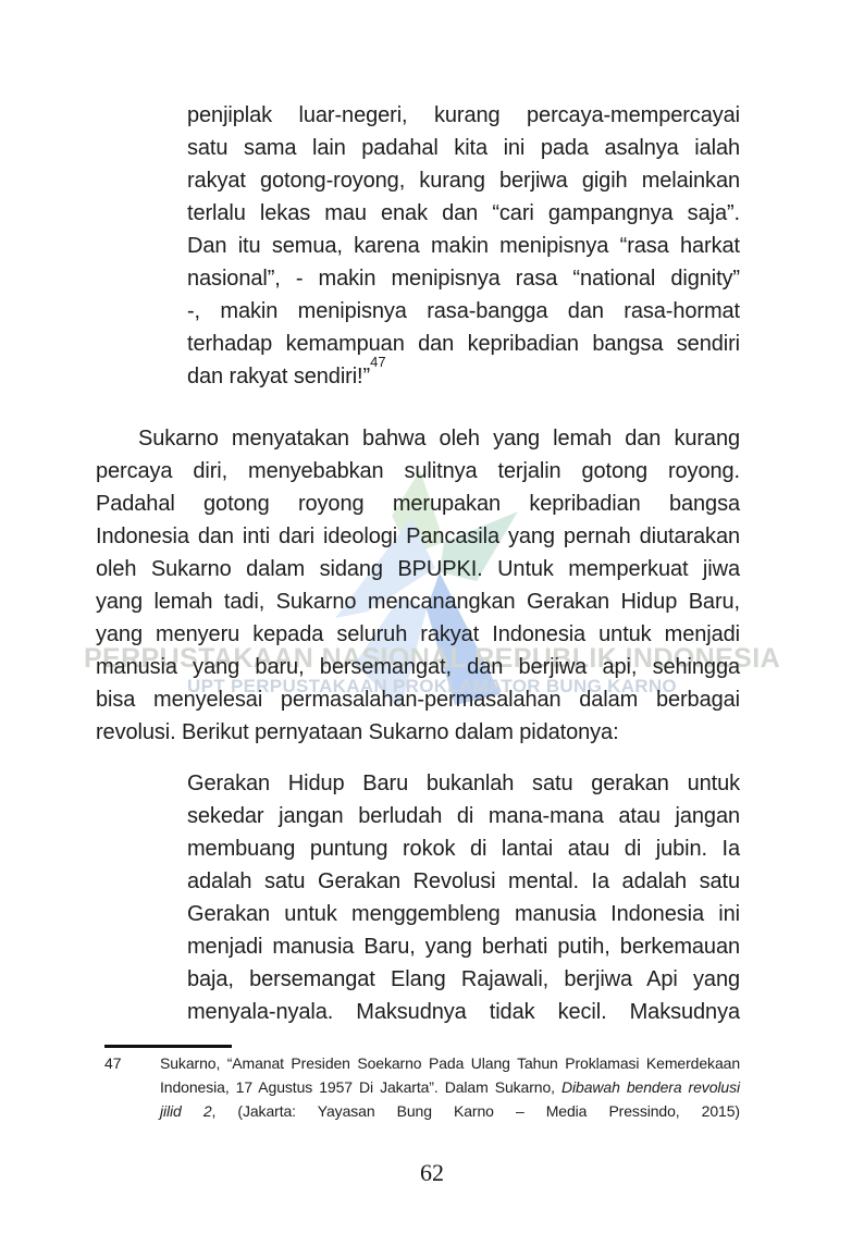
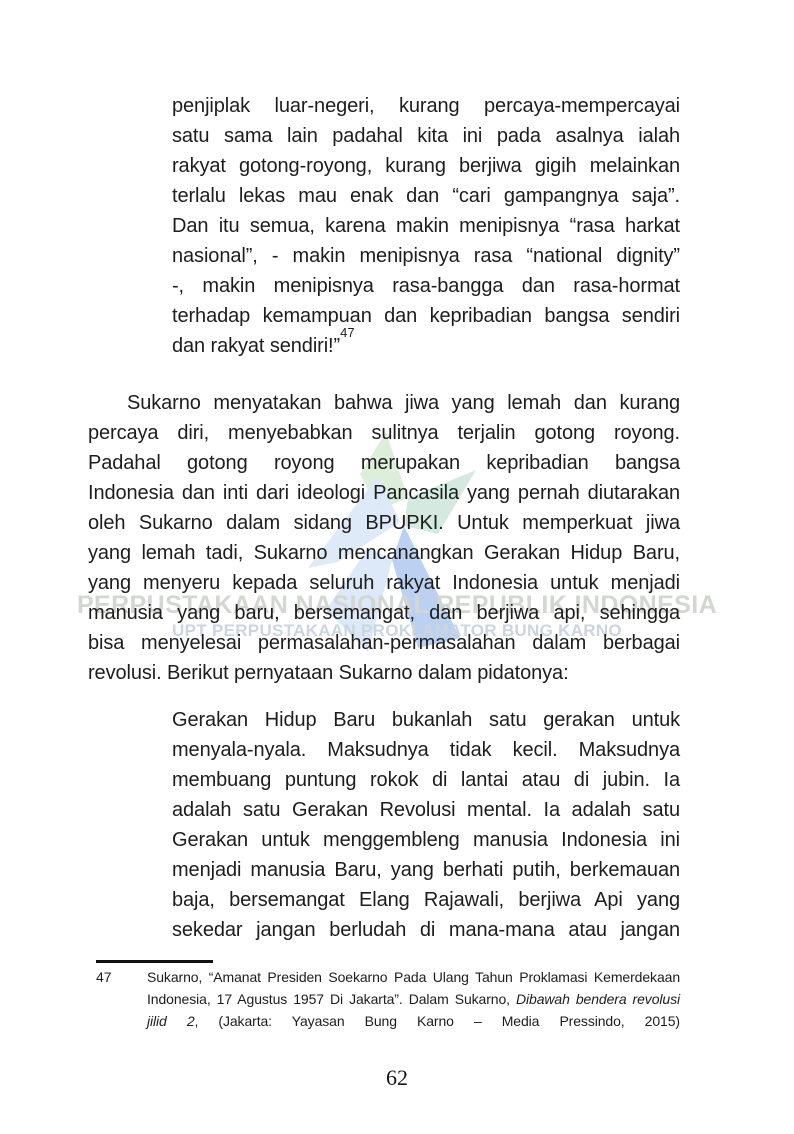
  PERPUSTAKAAN NASIONAL REPUBLIK INDONESIA
  UPT PERPUSTAKAAN PROKLAMATOR BUNG KARNO
  penjiplak luar-negeri, kurang percaya-mempercayai
  satu sama lain padahal kita ini pada asalnya ialah
  rakyat gotong-royong, kurang berjiwa gigih melainkan
  terlalu lekas mau enak dan “cari gampangnya saja”.
  Dan itu semua, karena makin menipisnya “rasa harkat
  nasional”, - makin menipisnya rasa “national dignity”
  -, makin menipisnya rasa-bangga dan rasa-hormat
  terhadap kemampuan dan kepribadian bangsa sendiri
  dan rakyat sendiri!”47
- Sukarno menyatakan bahwa oleh yang lemah dan kurang
+ Sukarno menyatakan bahwa jiwa yang lemah dan kurang
  percaya diri, menyebabkan sulitnya terjalin gotong royong.
  Padahal gotong royong merupakan kepribadian bangsa
  Indonesia dan inti dari ideologi Pancasila yang pernah diutarakan
  oleh Sukarno dalam sidang BPUPKI. Untuk memperkuat jiwa
  yang lemah tadi, Sukarno mencanangkan Gerakan Hidup Baru,
  yang menyeru kepada seluruh rakyat Indonesia untuk menjadi
  manusia yang baru, bersemangat, dan berjiwa api, sehingga
  bisa menyelesai permasalahan-permasalahan dalam berbagai
  revolusi. Berikut pernyataan Sukarno dalam pidatonya:
  Gerakan Hidup Baru bukanlah satu gerakan untuk
- sekedar jangan berludah di mana-mana atau jangan
+ menyala-nyala. Maksudnya tidak kecil. Maksudnya
  membuang puntung rokok di lantai atau di jubin. Ia
  adalah satu Gerakan Revolusi mental. Ia adalah satu
  Gerakan untuk menggembleng manusia Indonesia ini
  menjadi manusia Baru, yang berhati putih, berkemauan
  baja, bersemangat Elang Rajawali, berjiwa Api yang
- menyala-nyala. Maksudnya tidak kecil. Maksudnya
+ sekedar jangan berludah di mana-mana atau jangan
  47
  Sukarno, “Amanat Presiden Soekarno Pada Ulang Tahun Proklamasi Kemerdekaan
  Indonesia, 17 Agustus 1957 Di Jakarta”. Dalam Sukarno, Dibawah bendera revolusi
  jilid 2, (Jakarta: Yayasan Bung Karno – Media Pressindo, 2015)
  62
